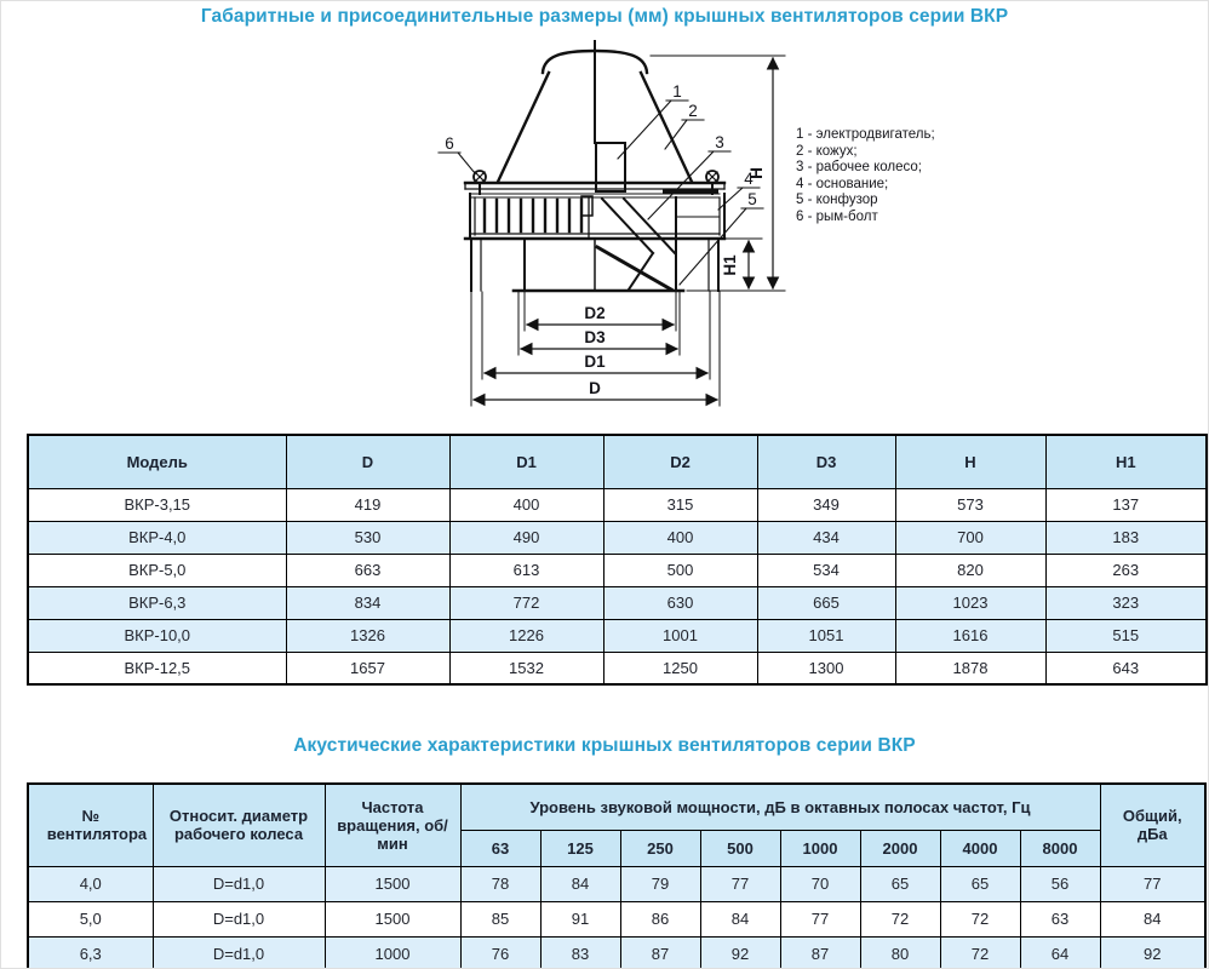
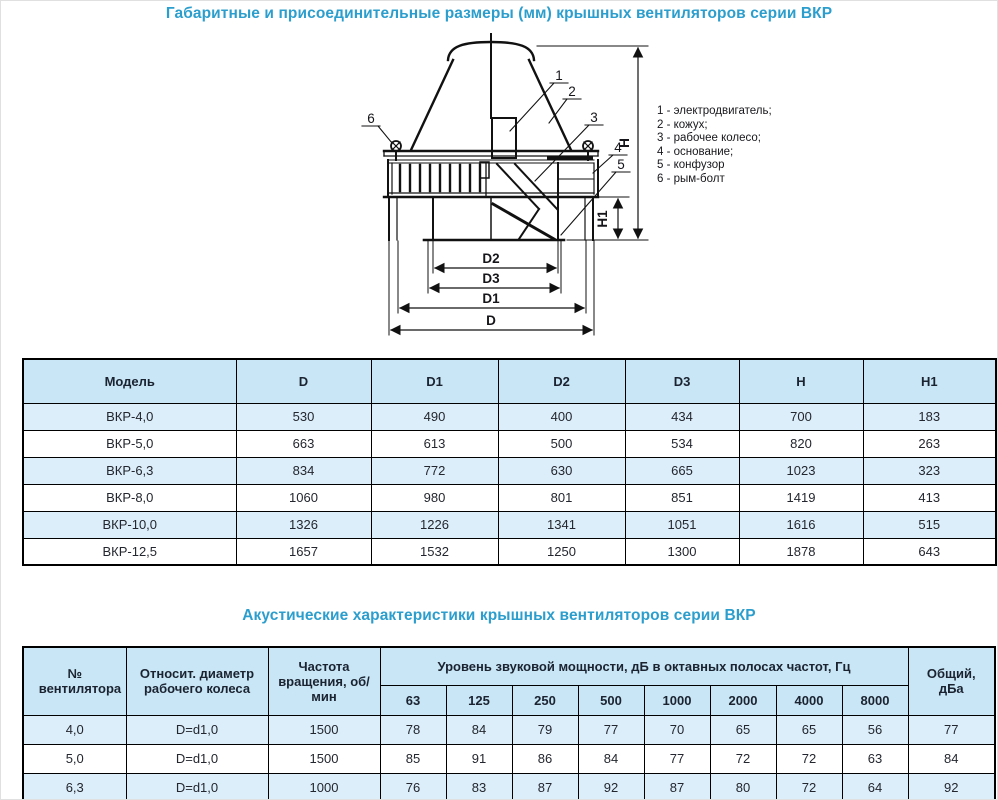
  Габаритные и присоединительные размеры (мм) крышных вентиляторов серии ВКР
  D2
  D3
  D1
  D
  1
  2
  3
  4
  5
  6
  1 - электродвигатель;
  2 - кожух;
  3 - рабочее колесо;
  4 - основание;
  5 - конфузор
  6 - рым-болт
  Модель	D	D1	D2	D3	H	H1
- ВКР-3,15	419	400	315	349	573	137
  ВКР-4,0	530	490	400	434	700	183
  ВКР-5,0	663	613	500	534	820	263
  ВКР-6,3	834	772	630	665	1023	323
+ ВКР-8,0	1060	980	801	851	1419	413
- ВКР-10,0	1326	1226	1001	1051	1616	515
+ ВКР-10,0	1326	1226	1341	1051	1616	515
  ВКР-12,5	1657	1532	1250	1300	1878	643
  Акустические характеристики крышных вентиляторов серии ВКР
  № вентилятора	Относит. диаметр рабочего колеса	Частота вращения, об/мин	Уровень звуковой мощности, дБ в октавных полосах частот, Гц	Общий, дБа
  63	125	250	500	1000	2000	4000	8000
  4,0	D=d1,0	1500	78	84	79	77	70	65	65	56	77
  5,0	D=d1,0	1500	85	91	86	84	77	72	72	63	84
  6,3	D=d1,0	1000	76	83	87	92	87	80	72	64	92
